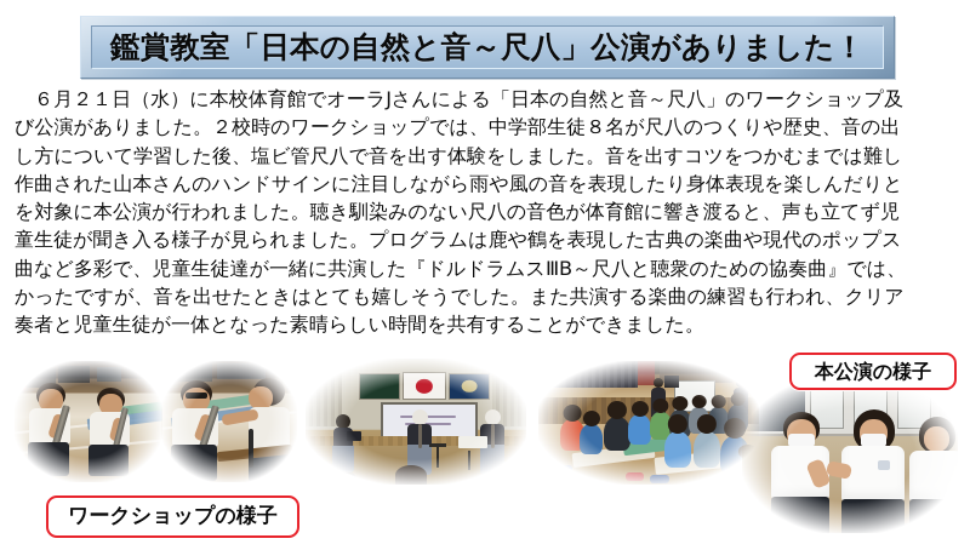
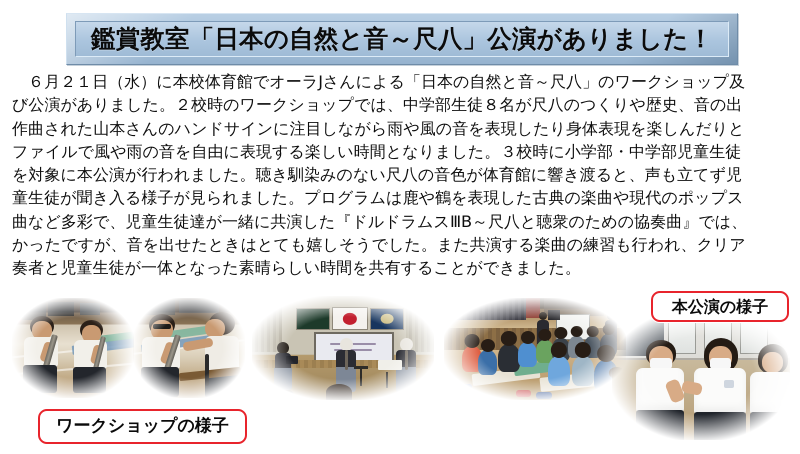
  鑑賞教室「日本の自然と音～尺八」公演がありました！
  ６月２１日（水）に本校体育館でオーラJさんによる「日本の自然と音～尺八」のワークショップ及
  び公演がありました。２校時のワークショップでは、中学部生徒８名が尺八のつくりや歴史、音の出
- し方について学習した後、塩ビ管尺八で音を出す体験をしました。音を出すコツをつかむまでは難し
  作曲された山本さんのハンドサインに注目しながら雨や風の音を表現したり身体表現を楽しんだりと
+ ファイルで風や雨の音を自由に表現する楽しい時間となりました。３校時に小学部・中学部児童生徒
  を対象に本公演が行われました。聴き馴染みのない尺八の音色が体育館に響き渡ると、声も立てず児
  童生徒が聞き入る様子が見られました。プログラムは鹿や鶴を表現した古典の楽曲や現代のポップス
  曲など多彩で、児童生徒達が一緒に共演した『ドルドラムスⅢB～尺八と聴衆のための協奏曲』では、
  かったですが、音を出せたときはとても嬉しそうでした。また共演する楽曲の練習も行われ、クリア
  奏者と児童生徒が一体となった素晴らしい時間を共有することができました。
  ワークショップの様子
  本公演の様子
